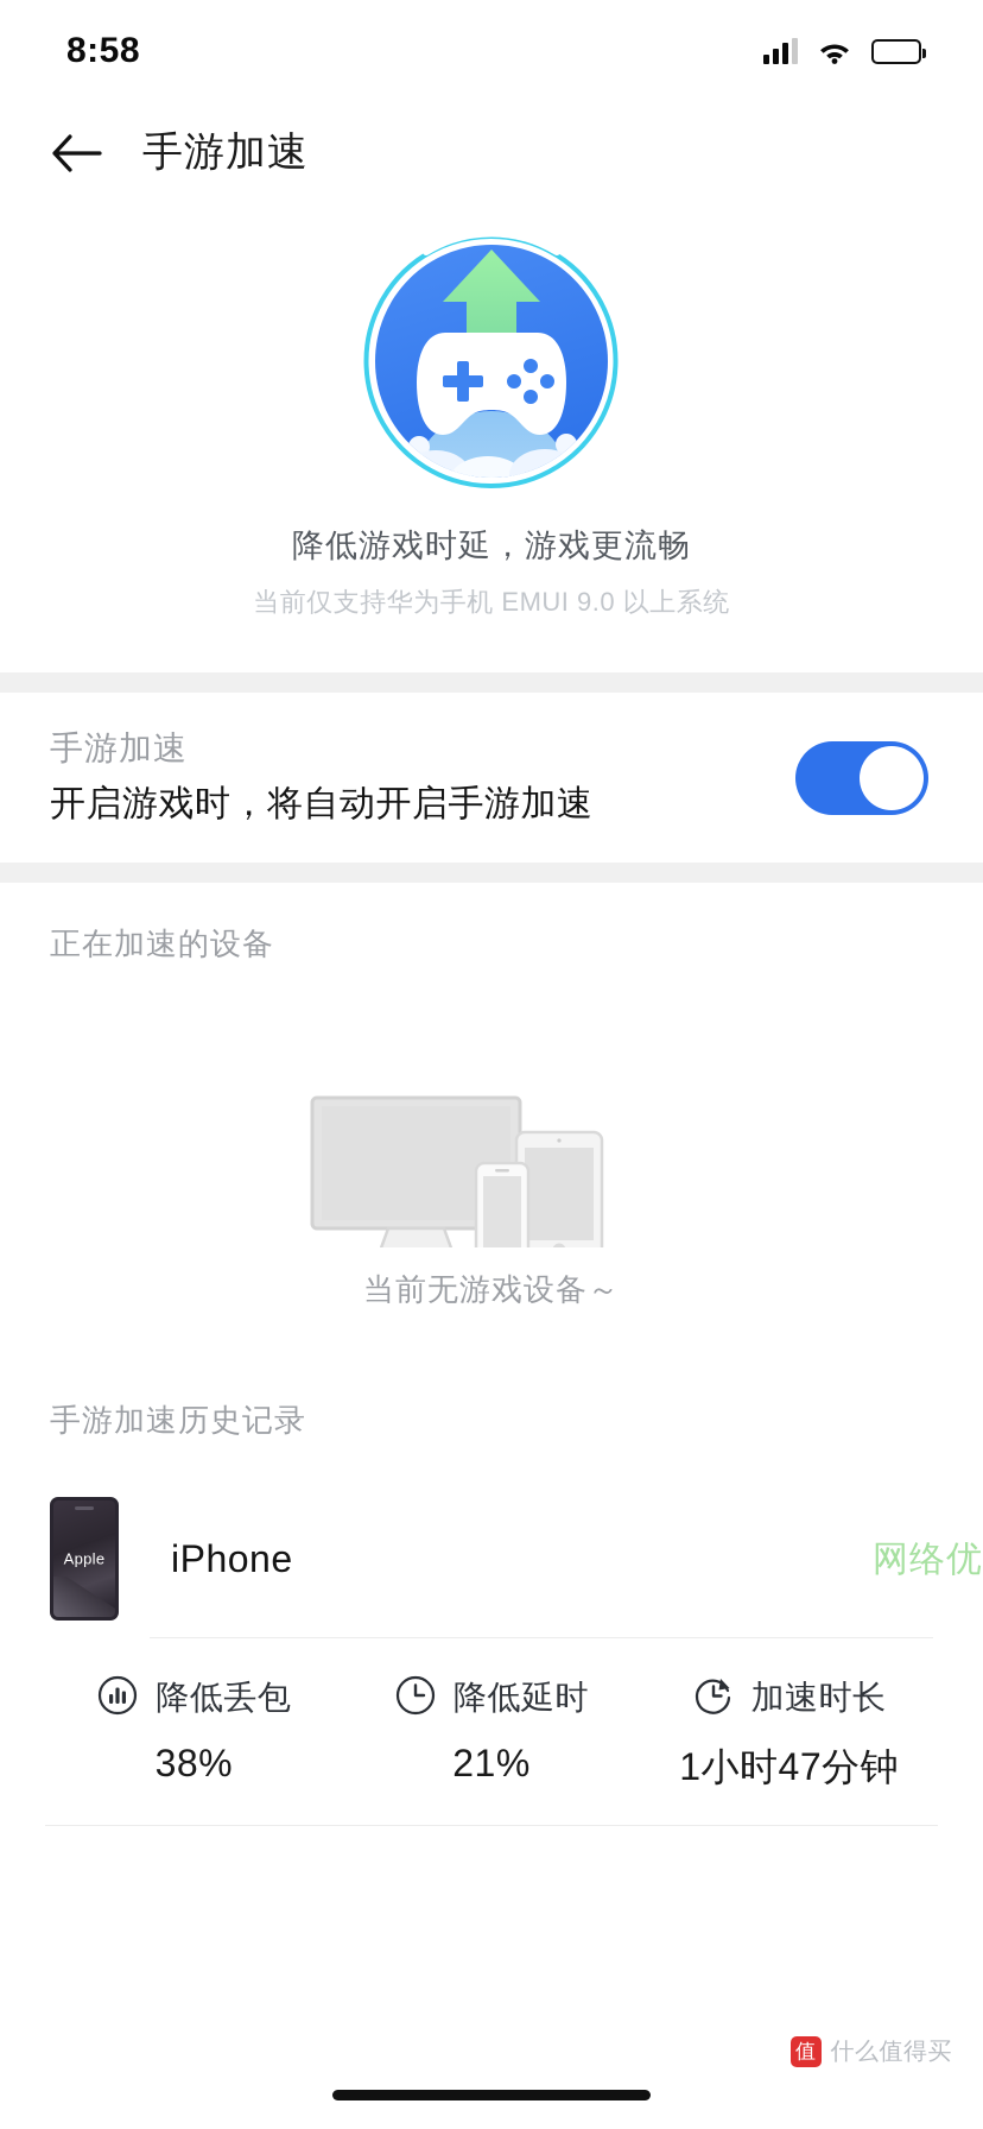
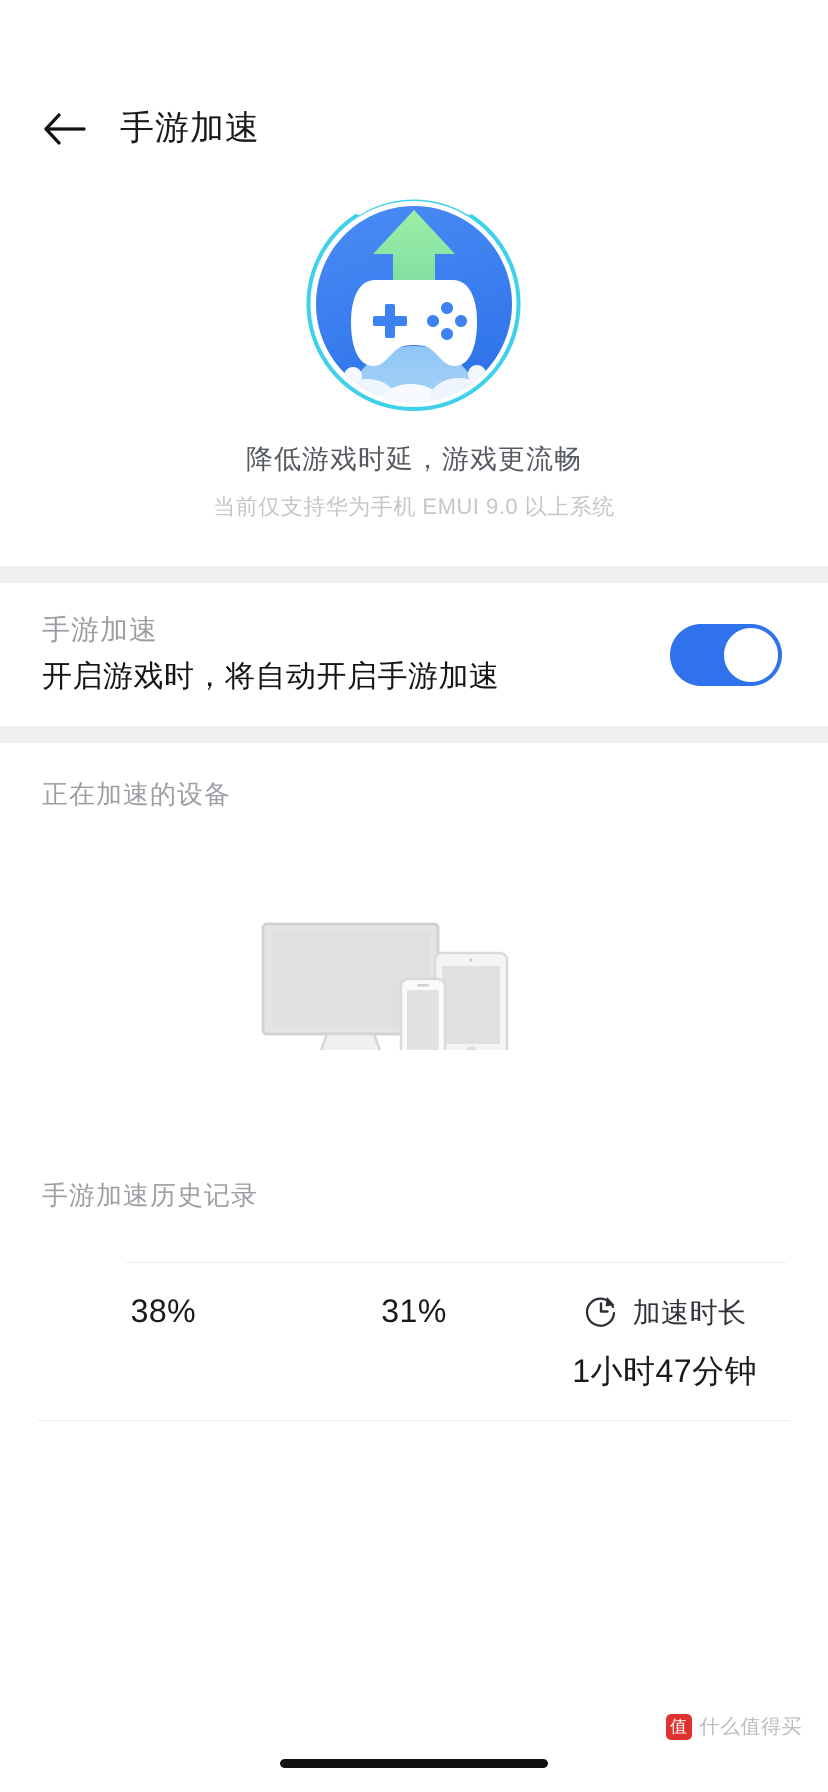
- 8:58
  手游加速
  降低游戏时延，游戏更流畅
  当前仅支持华为手机 EMUI 9.0 以上系统
  手游加速
  开启游戏时，将自动开启手游加速
  正在加速的设备
- 当前无游戏设备～
  手游加速历史记录
- Apple
- iPhone
- 网络优
- 降低丢包
  38%
- 降低延时
- 21%
+ 31%
  加速时长
  1小时47分钟
  值
  什么值得买
